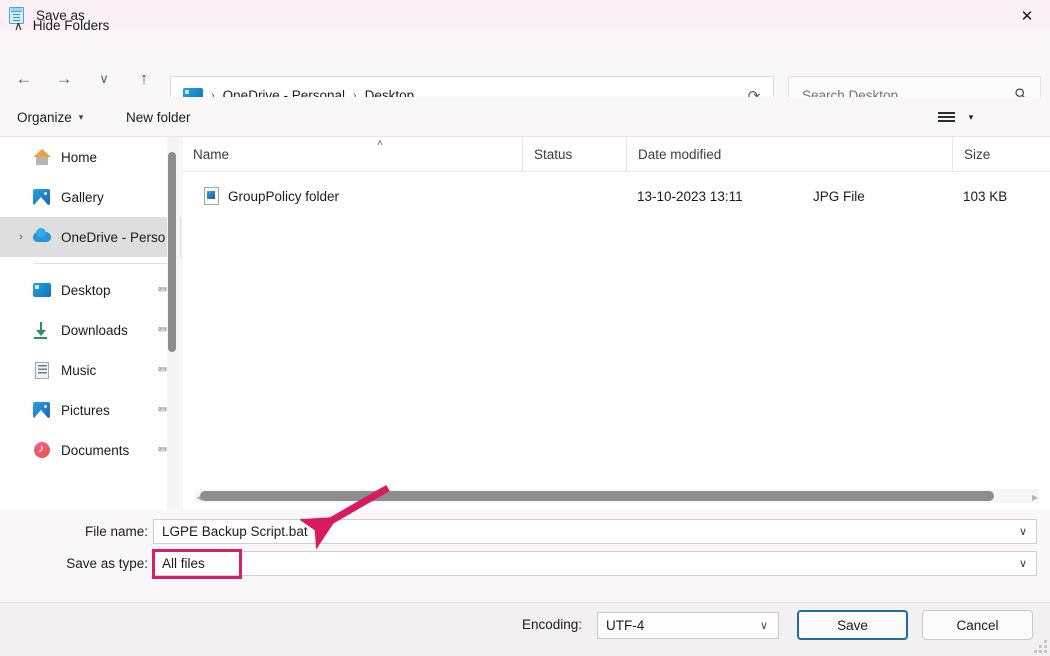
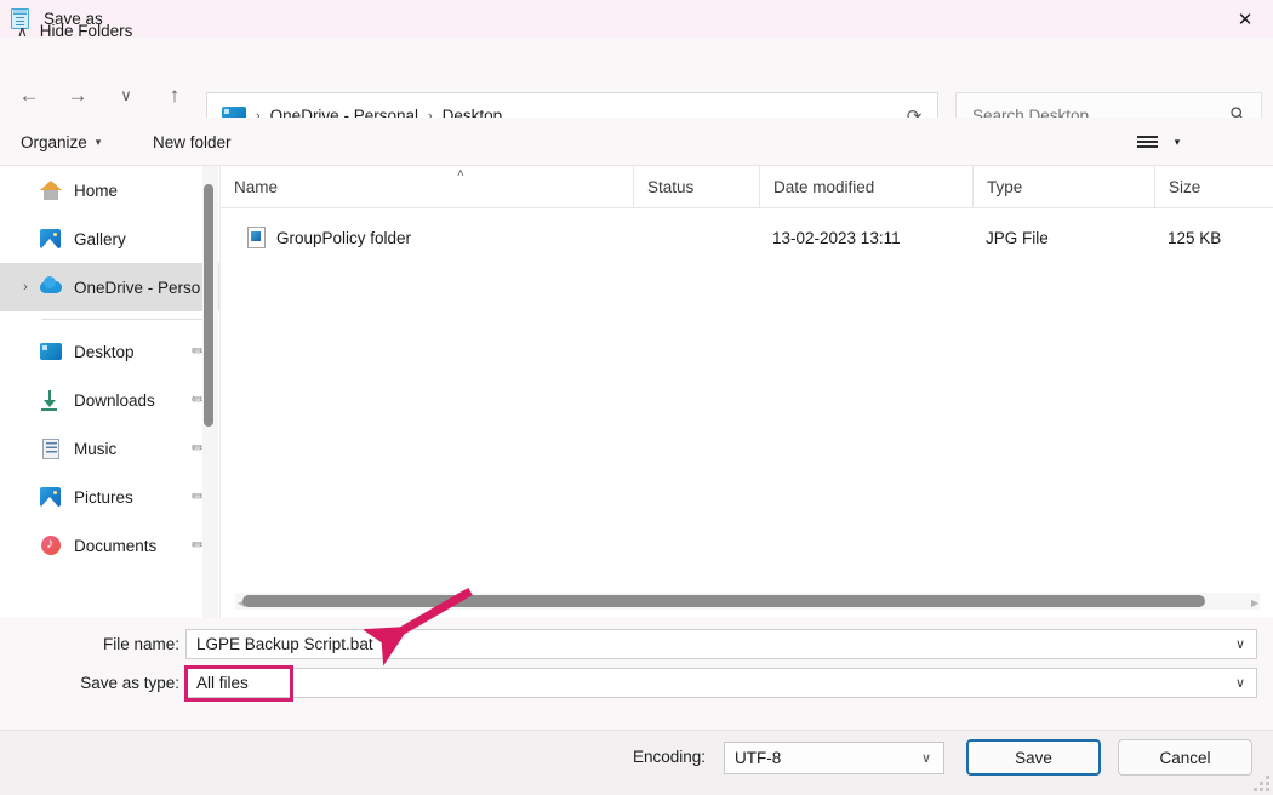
  Save as
  ✕
  ←
  →
  ∨
  ↑
  ›
  OneDrive - Personal
  ›
  Desktop
  ⟳
  Search Desktop
  Organize
  ▾
  New folder
  ▾
  Home
  Gallery
  ›
  OneDrive - Perso
  Desktop
  Downloads
  Music
  Pictures
  Documents
  Name
  ˄
  Status
  Date modified
+ Type
  Size
  GroupPolicy folder
- 13-10-2023 13:11
+ 13-02-2023 13:11
  JPG File
- 103 KB
+ 125 KB
  ◀
  ▶
  File name:
  LGPE Backup Script.bat
  ∨
  Save as type:
  All files
  ∨
  ∧
  Hide Folders
  Encoding:
- UTF-4
+ UTF-8
  ∨
  Save
  Cancel
